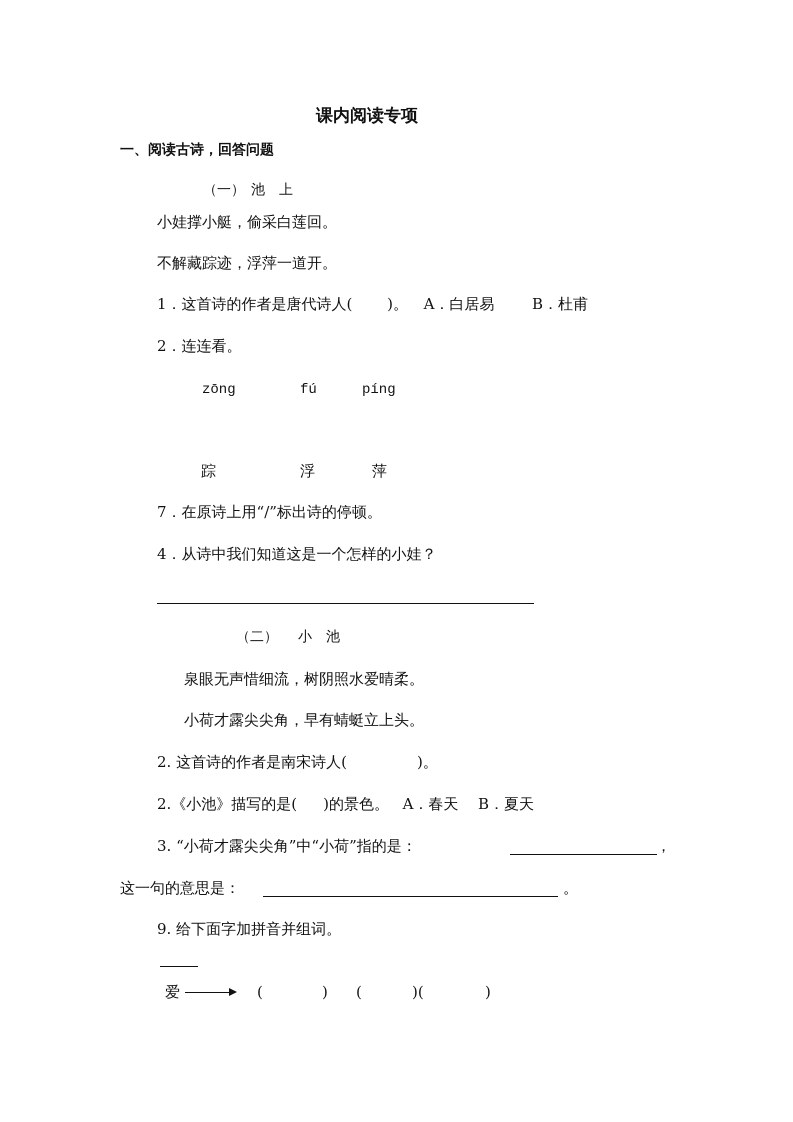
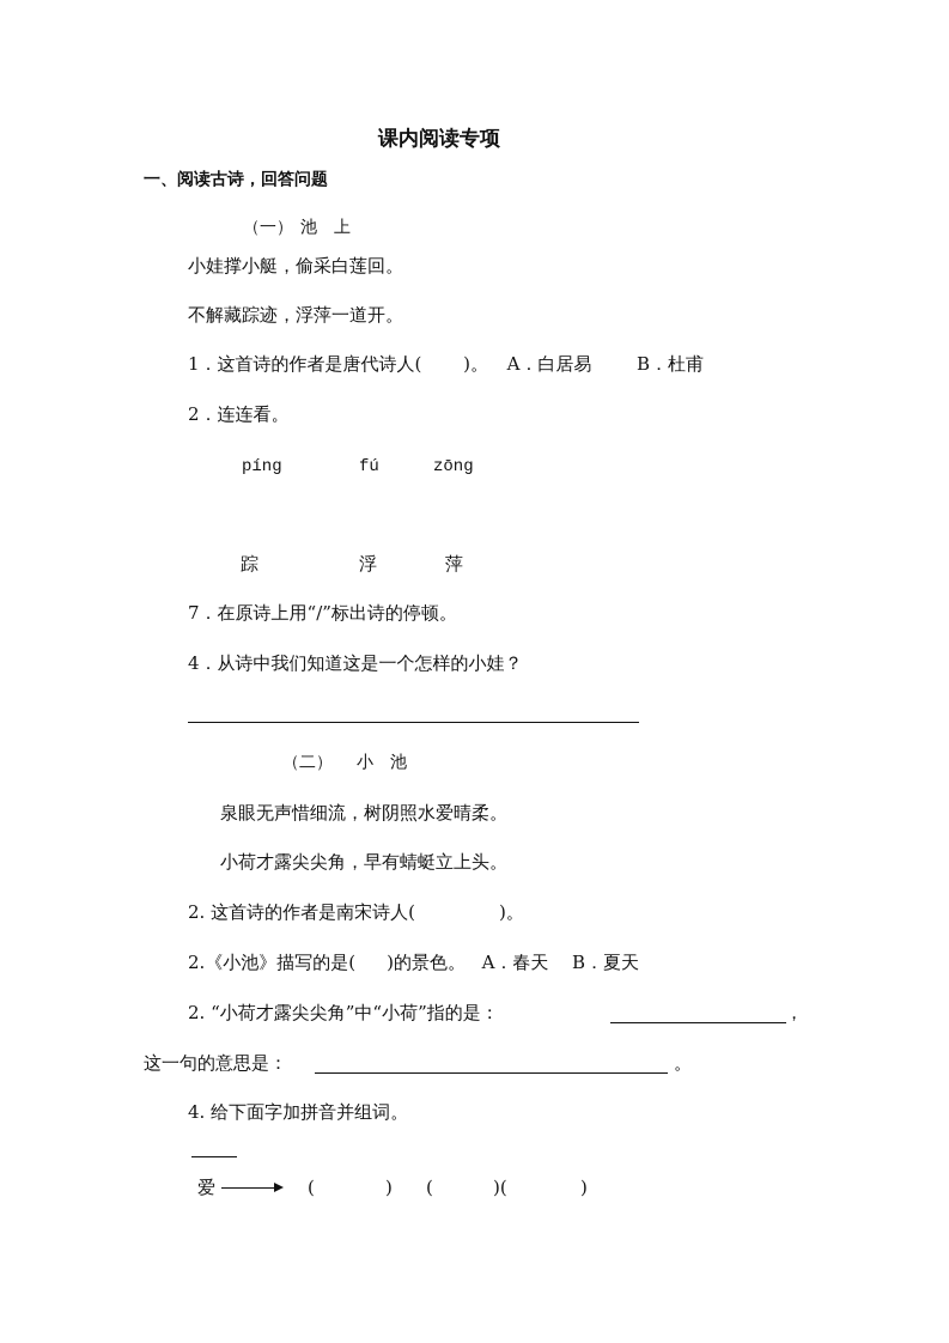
  课内阅读专项
  一、阅读古诗，回答问题
  （一） 池 上
  小娃撑小艇，偷采白莲回。
  不解藏踪迹，浮萍一道开。
  1．这首诗的作者是唐代诗人( )。 A．白居易 B．杜甫
  2．连连看。
- zōng
+ píng
  fú
- píng
+ zōng
  踪
  浮
  萍
  7．在原诗上用“/”标出诗的停顿。
  4．从诗中我们知道这是一个怎样的小娃？
  （二） 小 池
  泉眼无声惜细流，树阴照水爱晴柔。
  小荷才露尖尖角，早有蜻蜓立上头。
  2. 这首诗的作者是南宋诗人( )。
  2.《小池》描写的是( )的景色。 A．春天 B．夏天
- 3. “小荷才露尖尖角”中“小荷”指的是：
+ 2. “小荷才露尖尖角”中“小荷”指的是：
  ，
  这一句的意思是：
  。
- 9. 给下面字加拼音并组词。
+ 4. 给下面字加拼音并组词。
  爱
  (
  )
  (
  )(
  )
